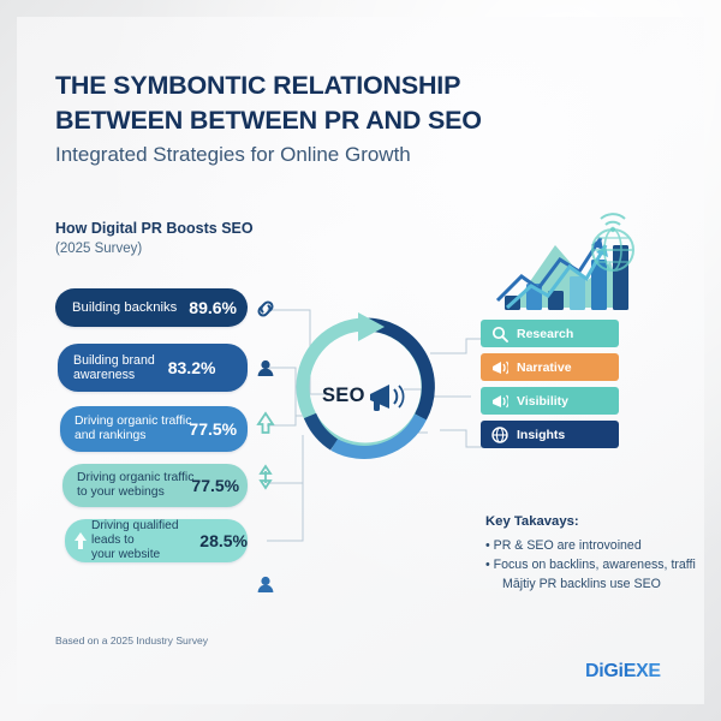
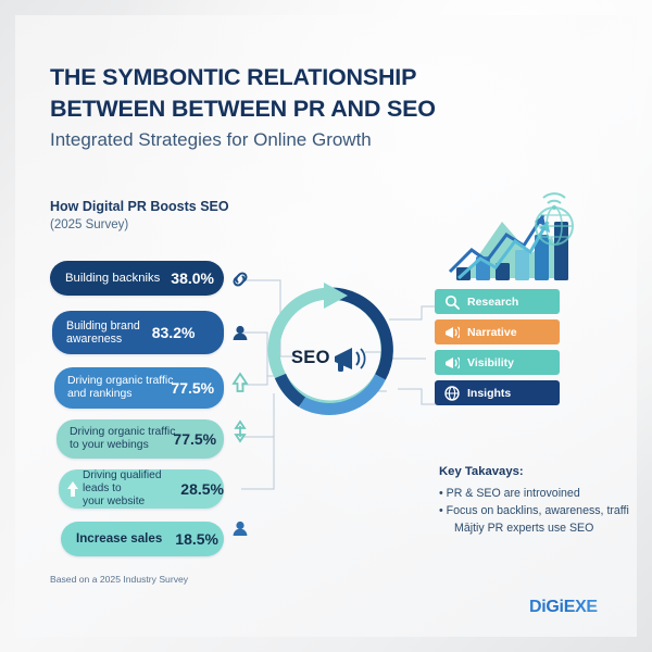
  THE SYMBONTIC RELATIONSHIP
  BETWEEN BETWEEN PR AND SEO
  Integrated Strategies for Online Growth
  How Digital PR Boosts SEO
  (2025 Survey)
  Building backniks
- 89.6%
+ 38.0%
  Building brand
  awareness
  83.2%
  Driving organic traffic
  and rankings
  77.5%
  Driving organic traffic
  to your webings
  77.5%
  Driving qualified leads to
  your website
  28.5%
+ Increase sales
+ 18.5%
  Based on a 2025 Industry Survey
  SEO
  Research
  Narrative
  Visibility
  Insights
  Key Takavays:
  • PR & SEO are introvoined
  • Focus on backlins, awareness, traffi
- Mājtiy PR backlins use SEO
+ Mājtiy PR experts use SEO
  DiGiEXE
